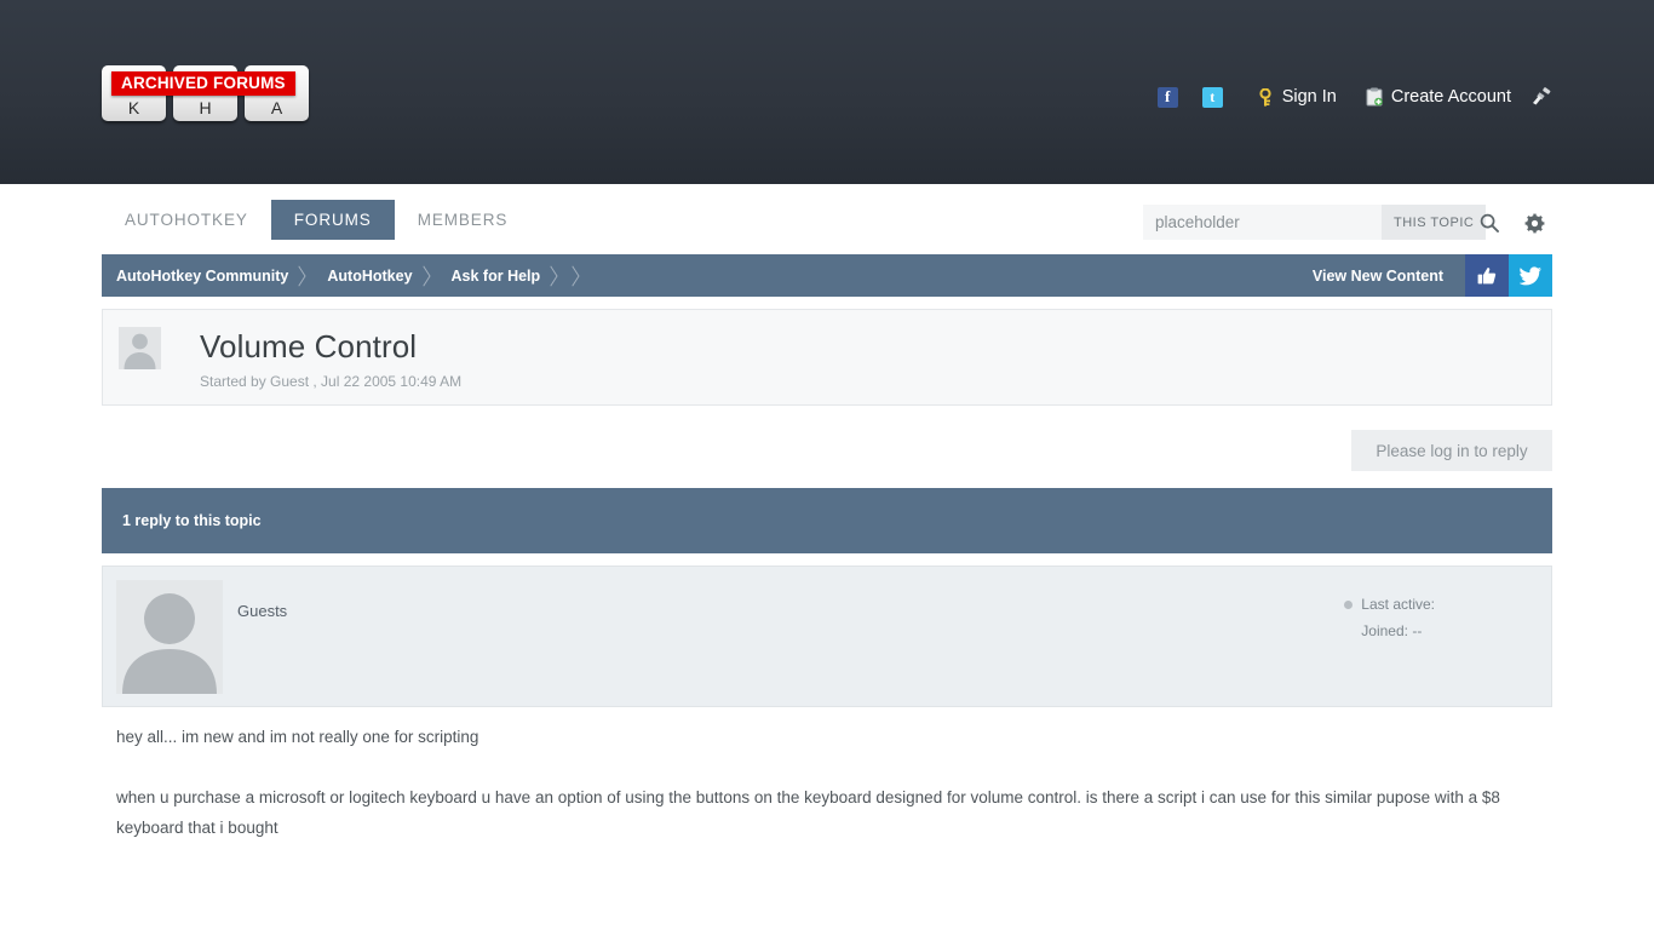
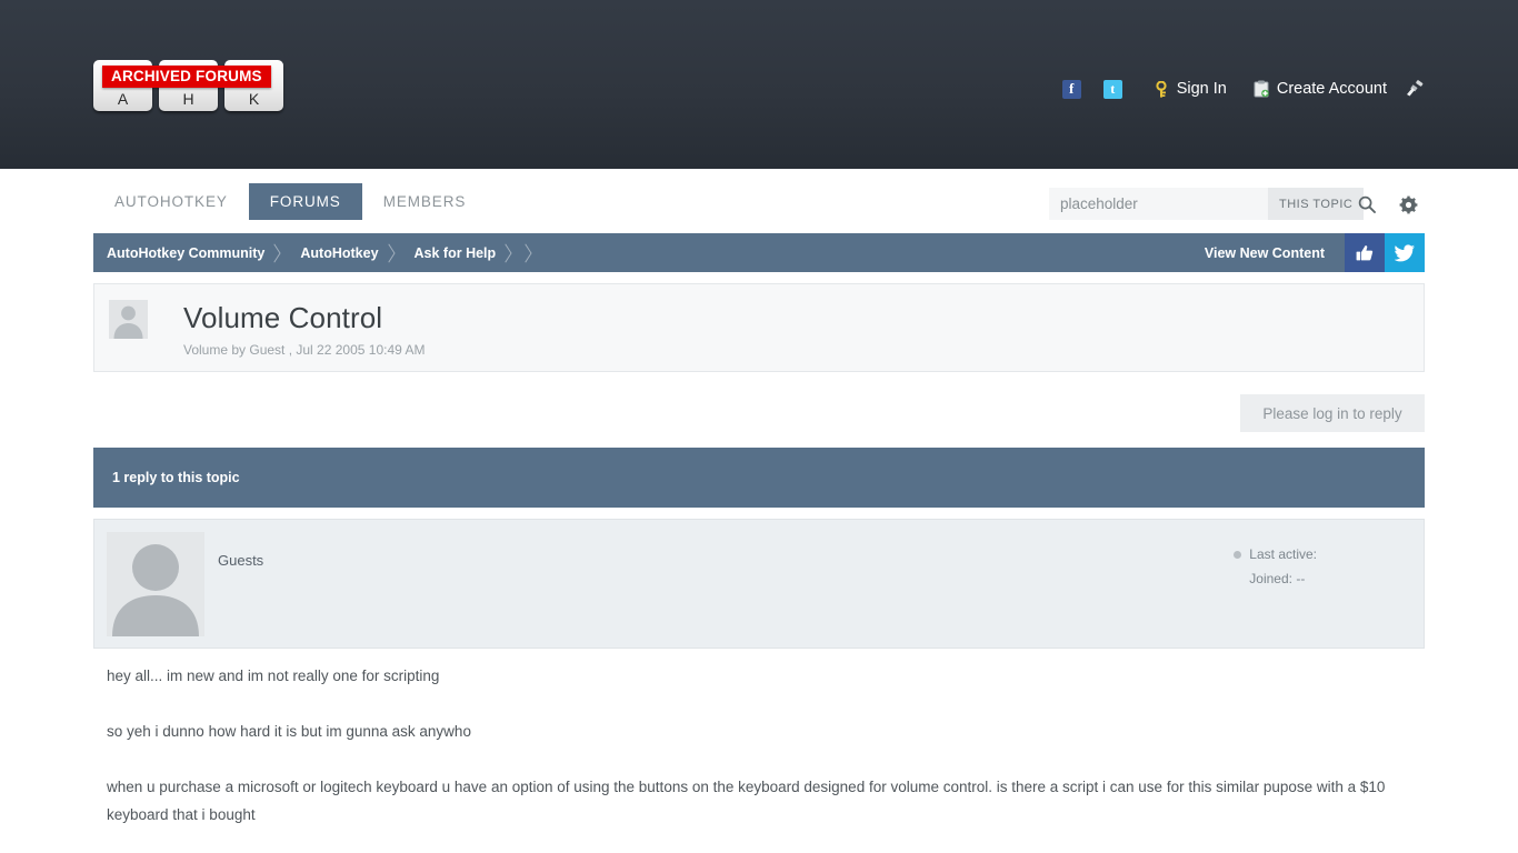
- K
+ A
  H
- A
+ K
  ARCHIVED FORUMS
  f
  t
  Sign In
  Create Account
  AUTOHOTKEY
  FORUMS
  MEMBERS
  placeholder
  THIS TOPIC
  AutoHotkey Community
  AutoHotkey
  Ask for Help
  View New Content
  Volume Control
- Started by Guest , Jul 22 2005 10:49 AM
+ Volume by Guest , Jul 22 2005 10:49 AM
  Please log in to reply
  1 reply to this topic
  Guests
  Last active:
  Joined: --
  hey all... im new and im not really one for scripting
+ so yeh i dunno how hard it is but im gunna ask anywho
- when u purchase a microsoft or logitech keyboard u have an option of using the buttons on the keyboard designed for volume control. is there a script i can use for this similar pupose with a $8 keyboard that i bought
+ when u purchase a microsoft or logitech keyboard u have an option of using the buttons on the keyboard designed for volume control. is there a script i can use for this similar pupose with a $10 keyboard that i bought
